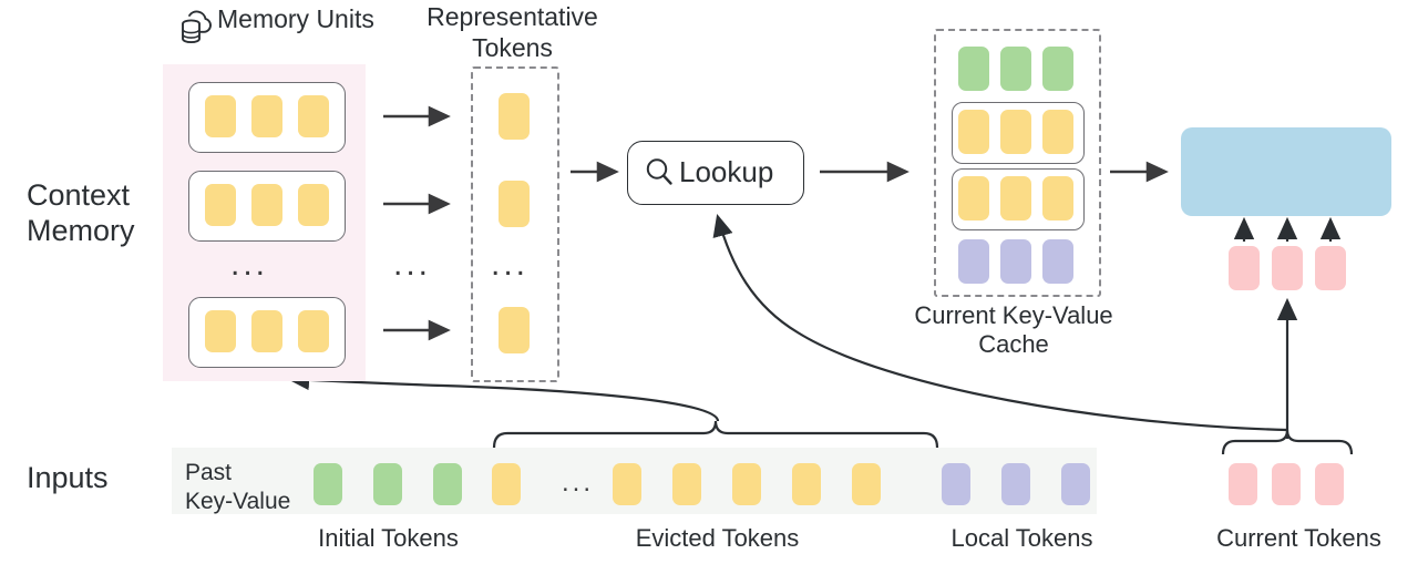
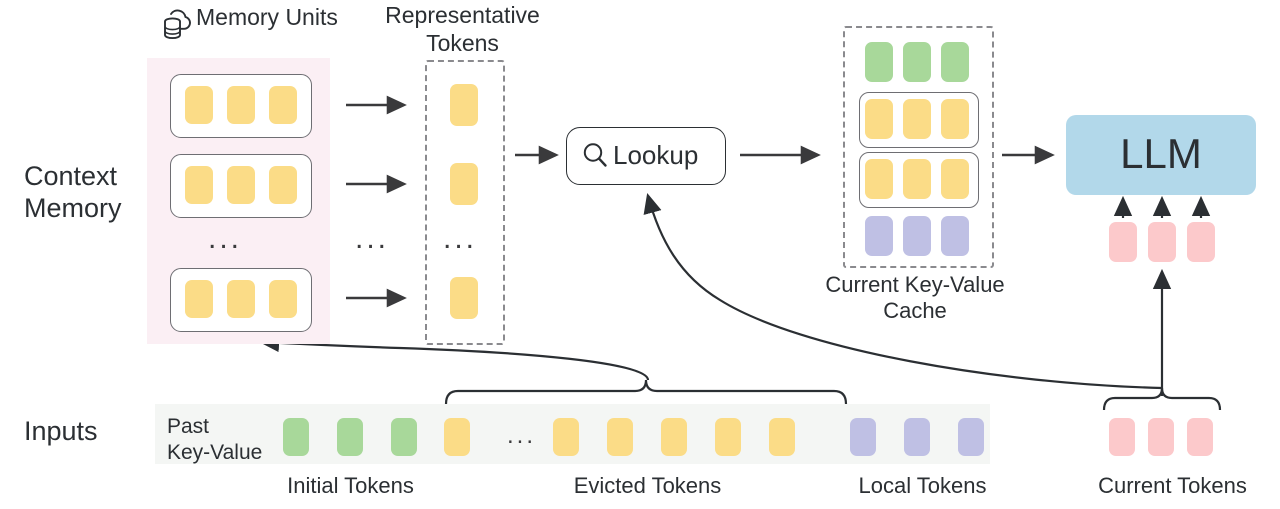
  Context
  Memory
  Inputs
  Memory Units
  Representative
  Tokens
  ...
  ...
  ...
  Lookup
  Current Key-Value
  Cache
+ LLM
  Past
  Key-Value
  ...
  Initial Tokens
  Evicted Tokens
  Local Tokens
  Current Tokens
